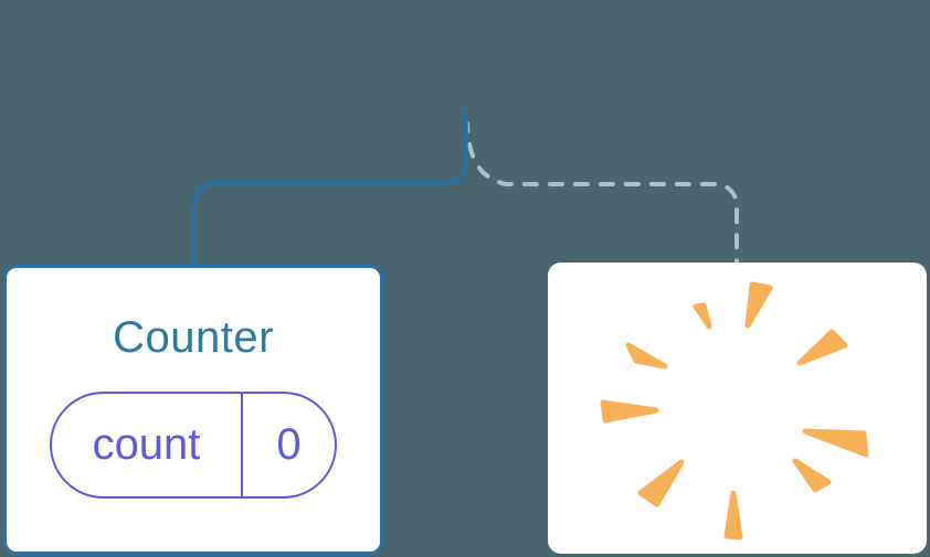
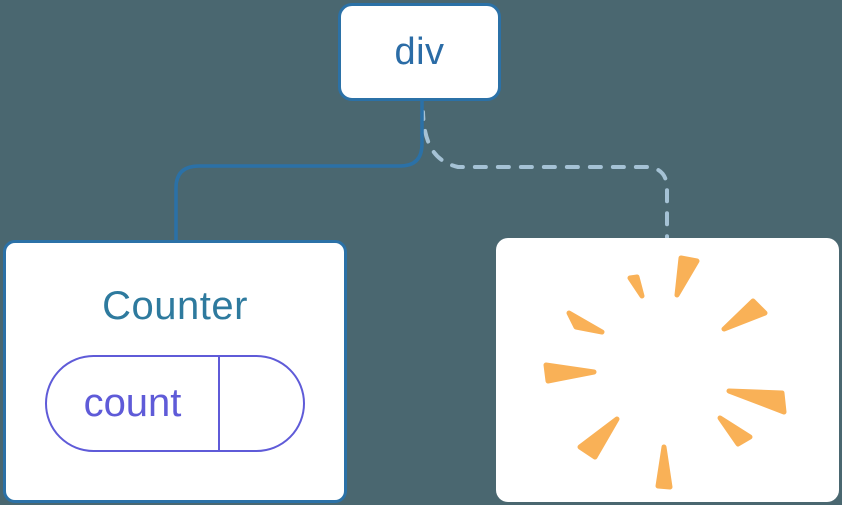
+ div
  Counter
  count
- 0
